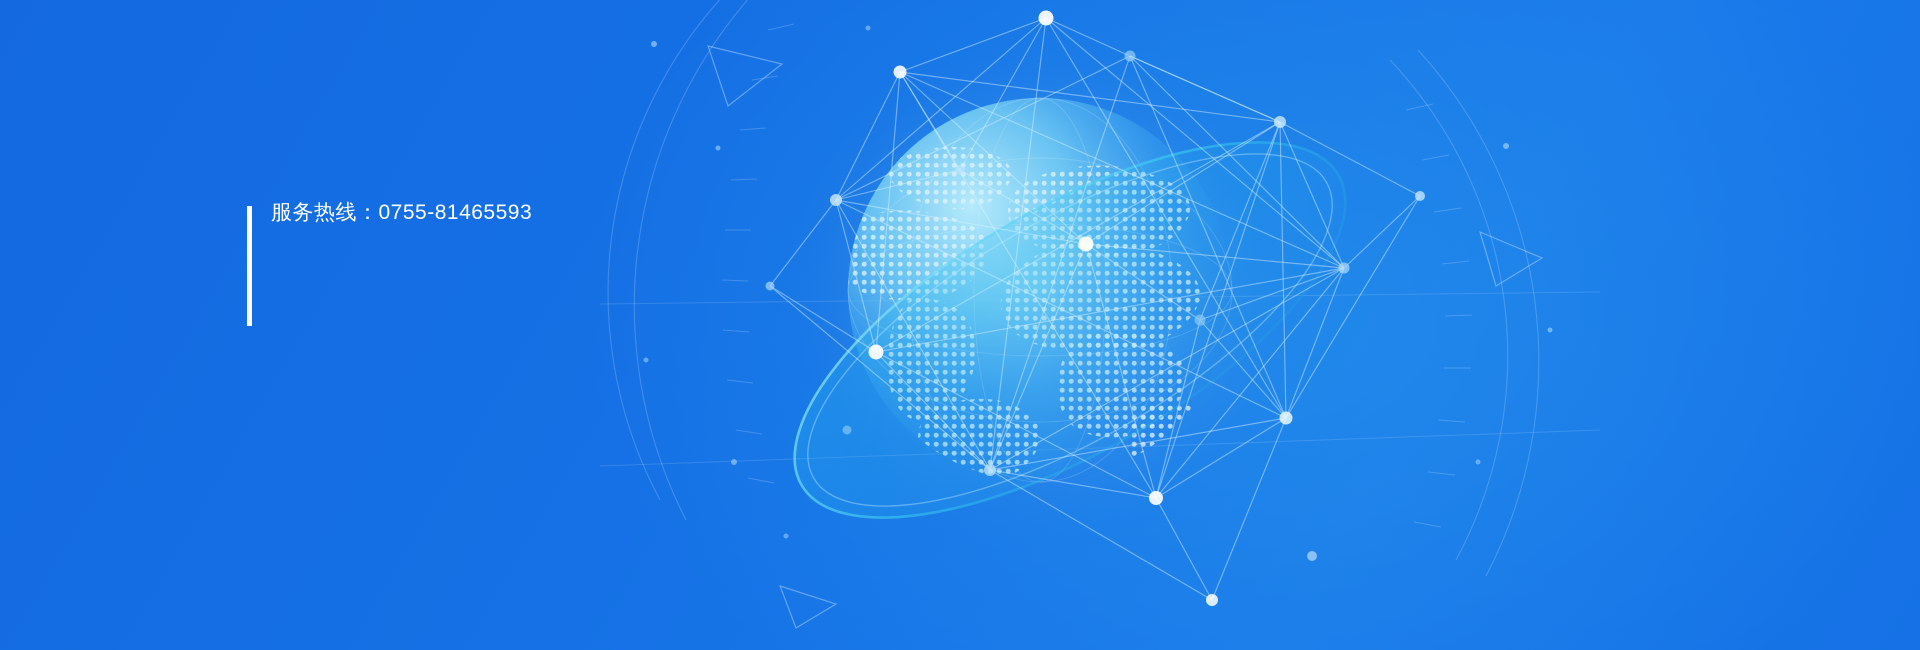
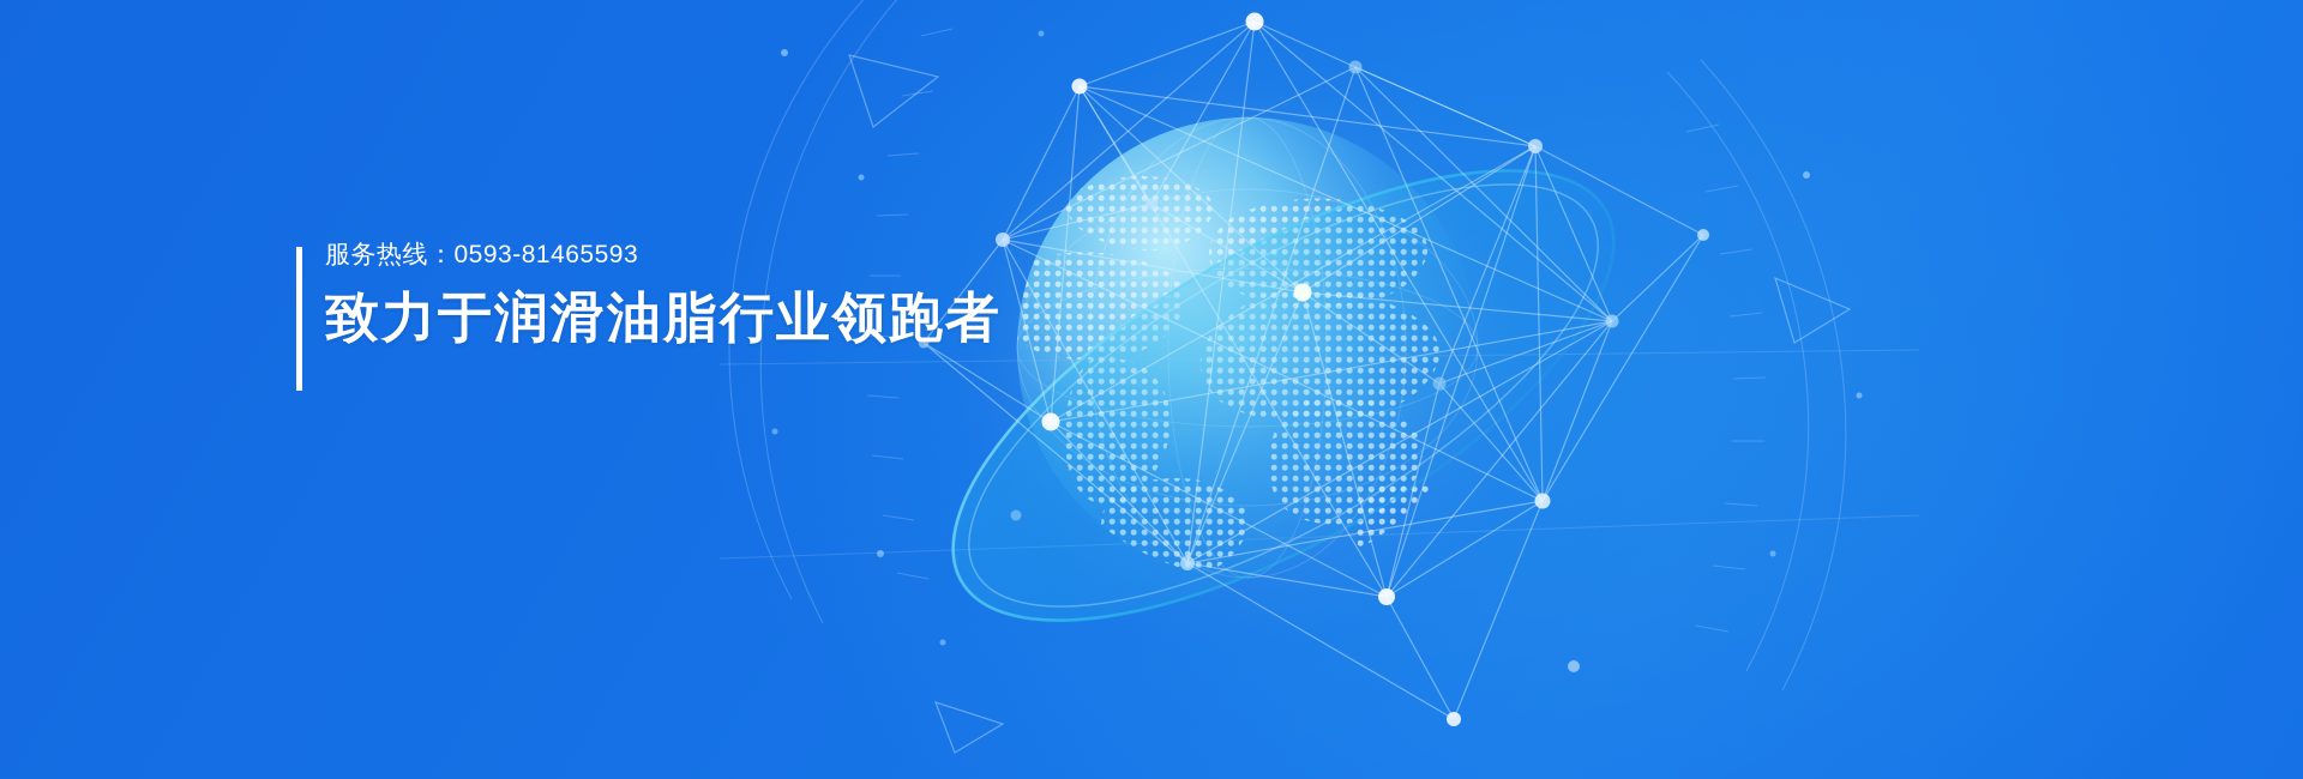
- 服务热线：0755-81465593
+ 服务热线：0593-81465593
+ 致力于润滑油脂行业领跑者
